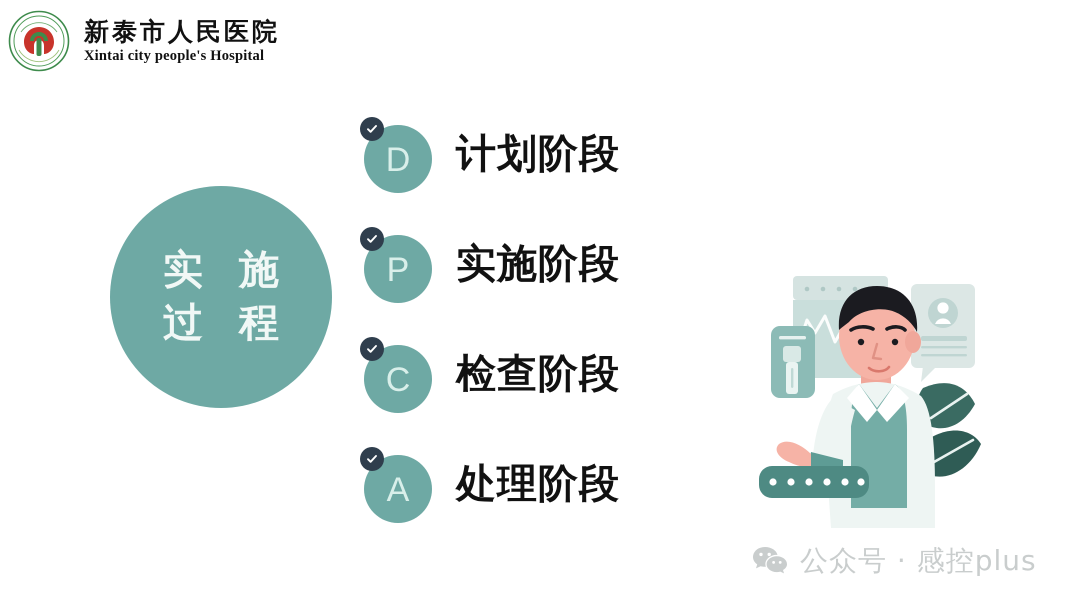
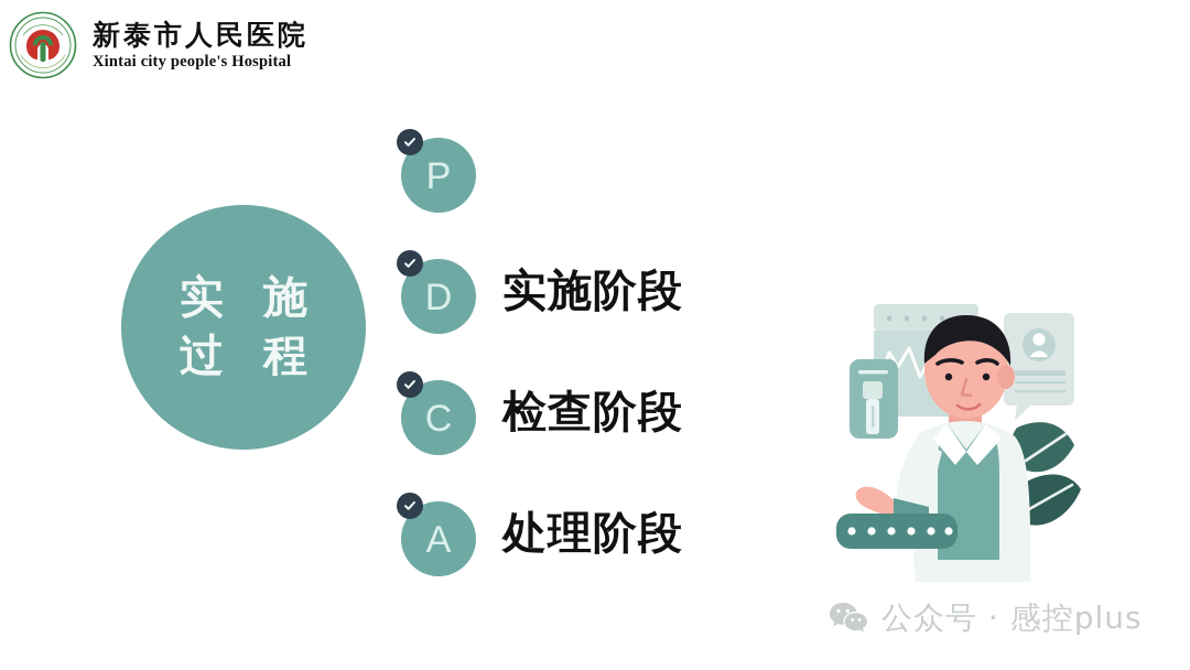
  新泰市人民医院
  Xintai city people's Hospital
  实 施
  过 程
- D
+ P
- 计划阶段
- P
+ D
  实施阶段
  C
  检查阶段
  A
  处理阶段
  公众号 · 感控plus
